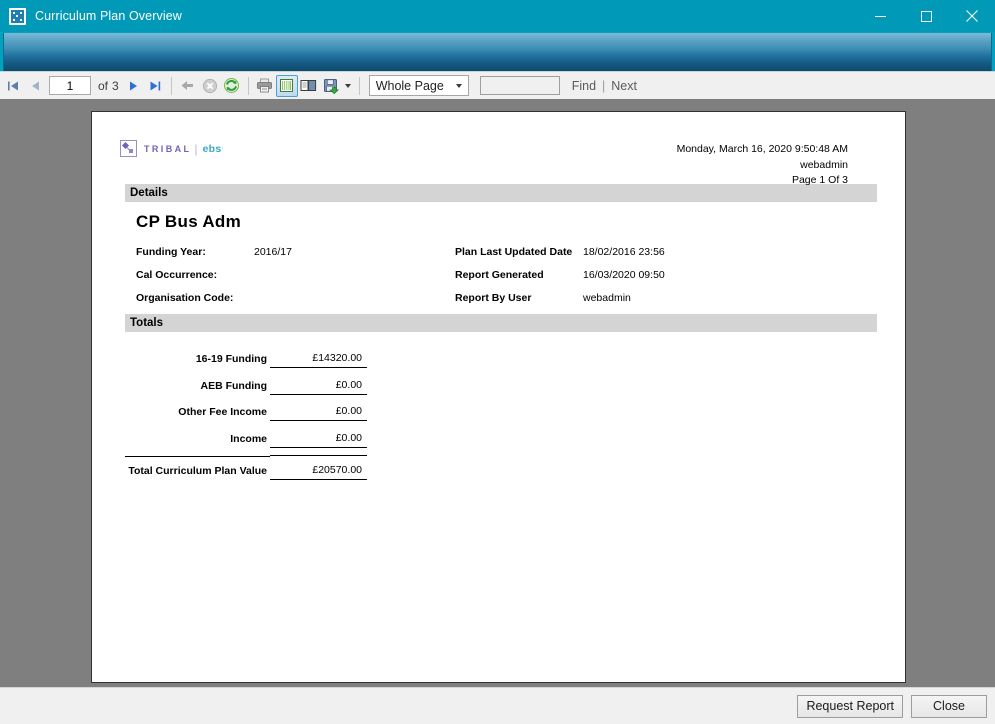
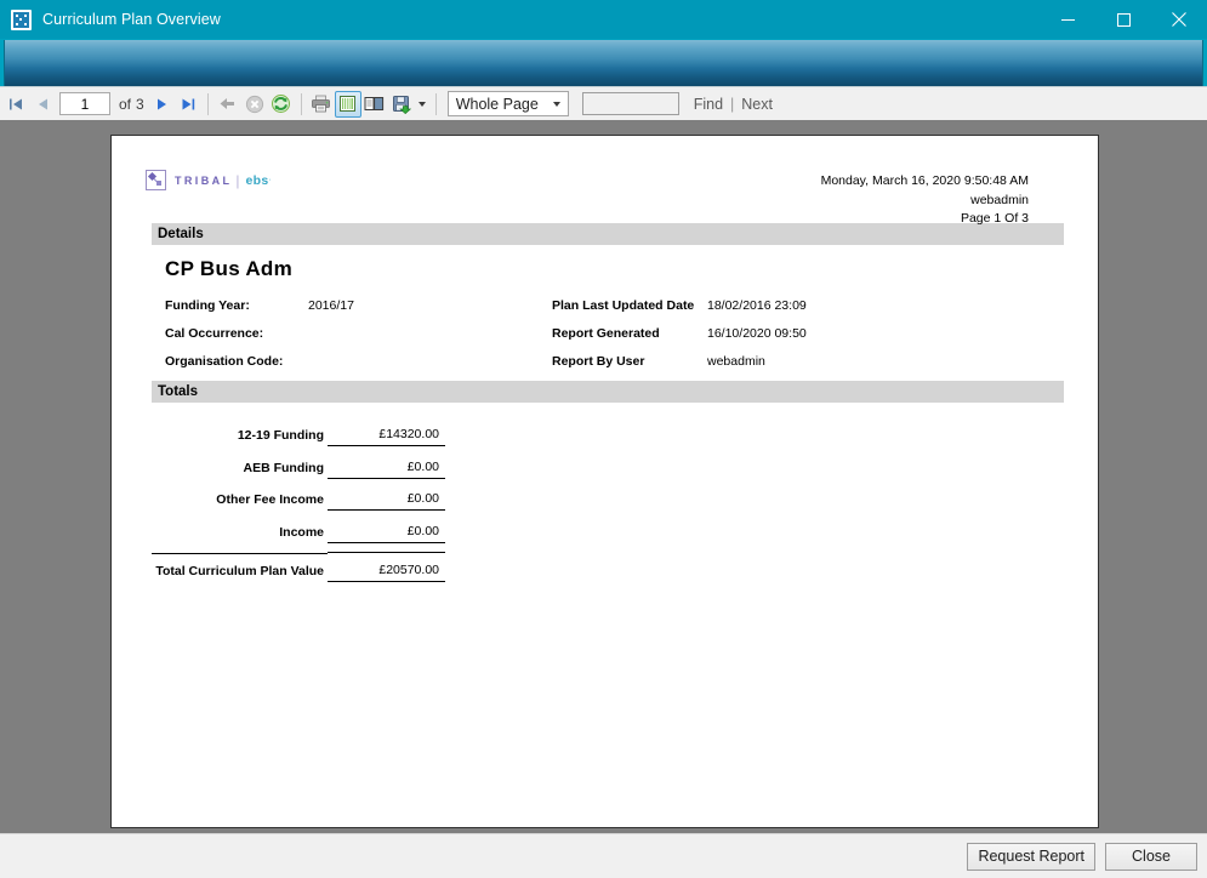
  Curriculum Plan Overview
  1
  of
  3
  Whole Page
  Find
  |
  Next
  TRIBAL
  |
  ebs
  Monday, March 16, 2020 9:50:48 AM
  webadmin
  Page 1 Of 3
  Details
  CP Bus Adm
  Funding Year:
  2016/17
  Cal Occurrence:
  Organisation Code:
  Plan Last Updated Date
- 18/02/2016 23:56
+ 18/02/2016 23:09
  Report Generated
- 16/03/2020 09:50
+ 16/10/2020 09:50
  Report By User
  webadmin
  Totals
- 16-19 Funding
+ 12-19 Funding
  £14320.00
  AEB Funding
  £0.00
  Other Fee Income
  £0.00
  Income
  £0.00
  Total Curriculum Plan Value
  £20570.00
  Request Report
  Close
